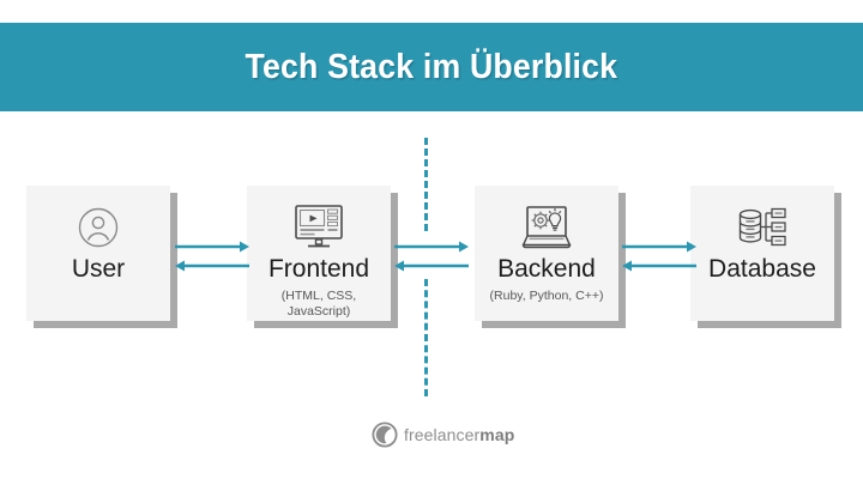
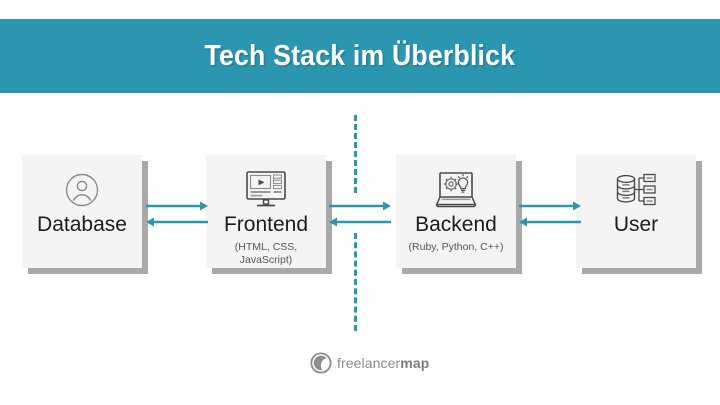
  Tech Stack im Überblick
- User
+ Database
  Frontend
  (HTML, CSS,
  JavaScript)
  Backend
  (Ruby, Python, C++)
- Database
+ User
  freelancermap
